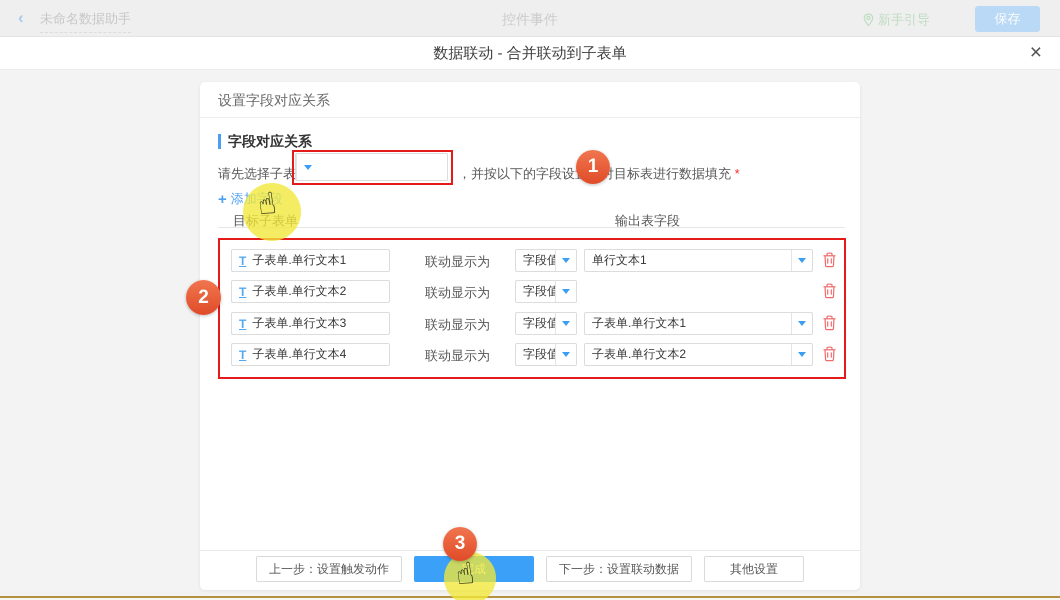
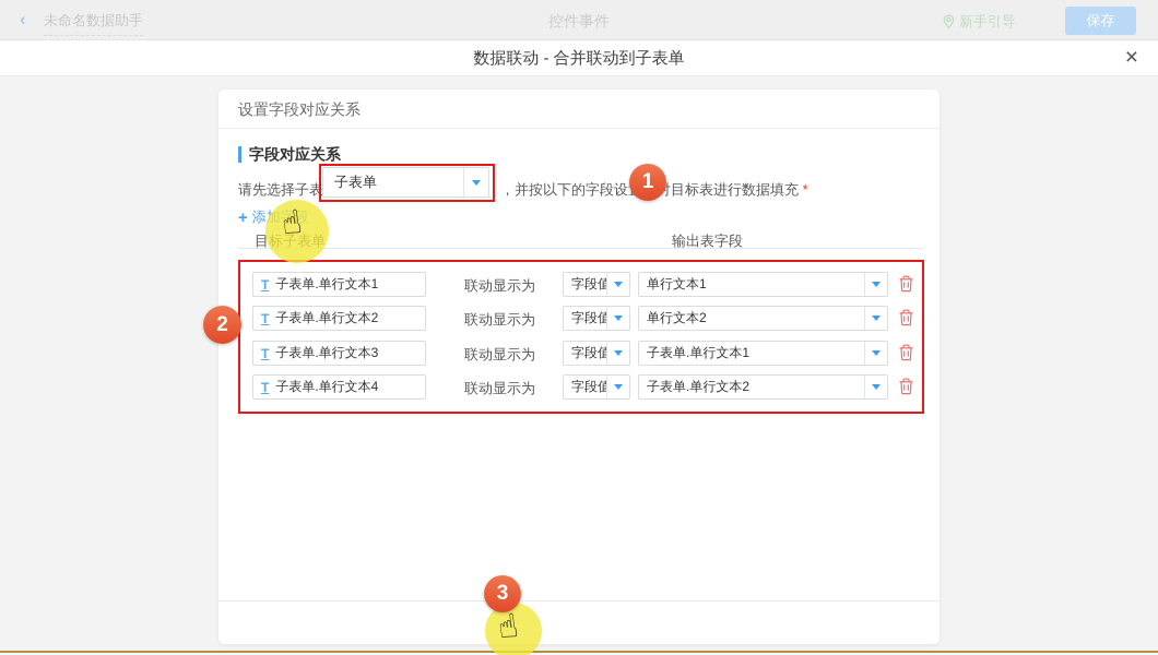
  ‹
  未命名数据助手
  控件事件
  新手引导
  保存
  数据联动 - 合并联动到子表单
  ×
  设置字段对应关系
  字段对应关系
  请先选择子表
+ 子表单
  ，并按以下的字段设目标表进行数据填充 *
  +
  添加字段
  目标子表单
  输出表字段
  T
  子表单.单行文本1
  联动显示为
  字段值
  单行文本1
  T
  子表单.单行文本2
  联动显示为
  字段值
+ 单行文本2
  T
  子表单.单行文本3
  联动显示为
  字段值
  子表单.单行文本1
  T
  子表单.单行文本4
  联动显示为
  字段值
  子表单.单行文本2
  1
  2
  3
- 上一步：设置触发动作
- 完成
- 下一步：设置联动数据
- 其他设置
